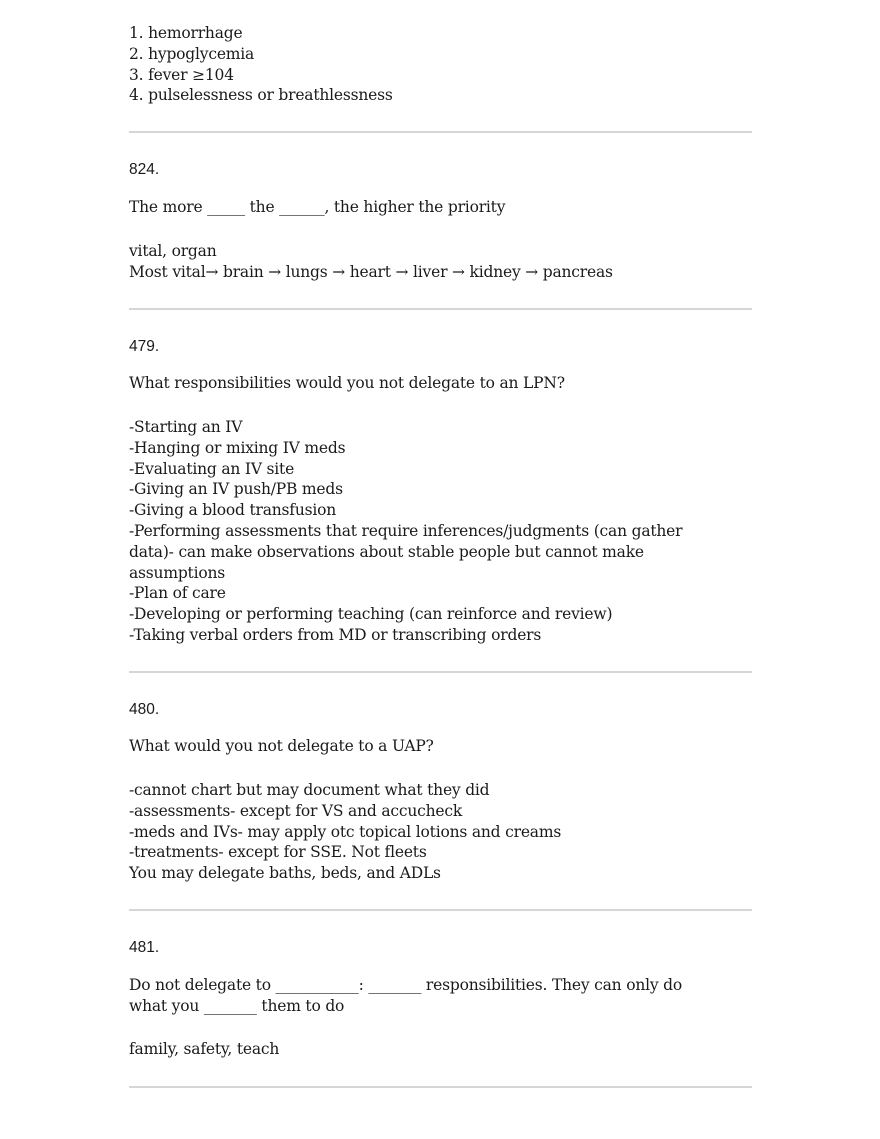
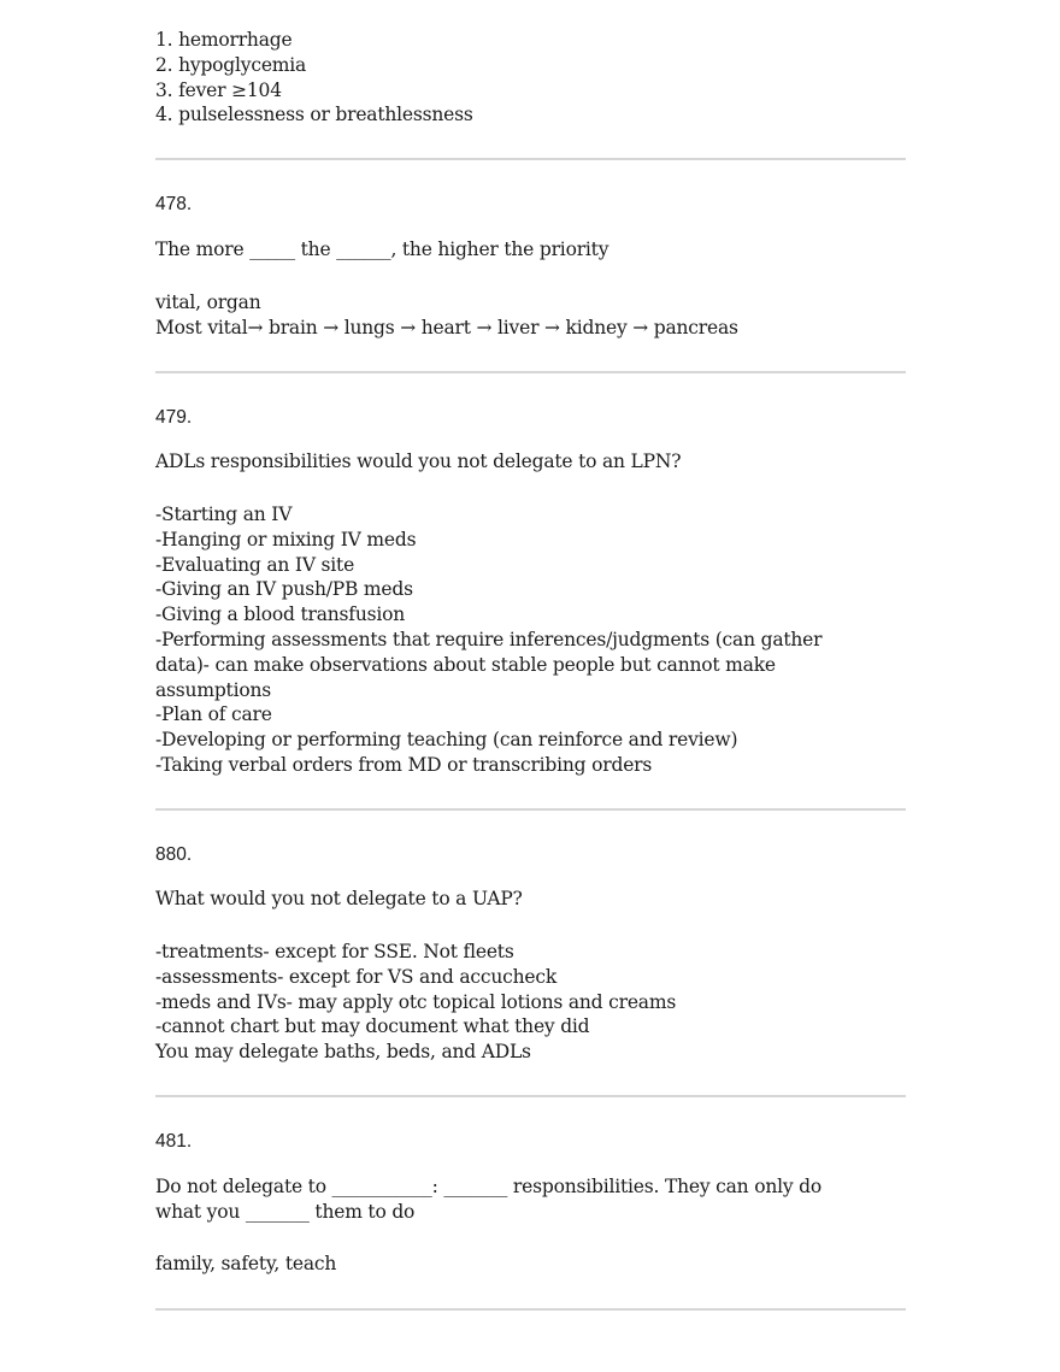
  1. hemorrhage
  2. hypoglycemia
  3. fever ≥104
  4. pulselessness or breathlessness
- 824.
+ 478.
  The more _____ the ______, the higher the priority
  vital, organ
  Most vital→ brain → lungs → heart → liver → kidney → pancreas
  479.
- What responsibilities would you not delegate to an LPN?
+ ADLs responsibilities would you not delegate to an LPN?
  -Starting an IV
  -Hanging or mixing IV meds
  -Evaluating an IV site
  -Giving an IV push/PB meds
  -Giving a blood transfusion
  -Performing assessments that require inferences/judgments (can gather
  data)- can make observations about stable people but cannot make
  assumptions
  -Plan of care
  -Developing or performing teaching (can reinforce and review)
  -Taking verbal orders from MD or transcribing orders
- 480.
+ 880.
  What would you not delegate to a UAP?
- -cannot chart but may document what they did
+ -treatments- except for SSE. Not fleets
  -assessments- except for VS and accucheck
  -meds and IVs- may apply otc topical lotions and creams
- -treatments- except for SSE. Not fleets
+ -cannot chart but may document what they did
  You may delegate baths, beds, and ADLs
  481.
  Do not delegate to ___________: _______ responsibilities. They can only do
  what you _______ them to do
  family, safety, teach
